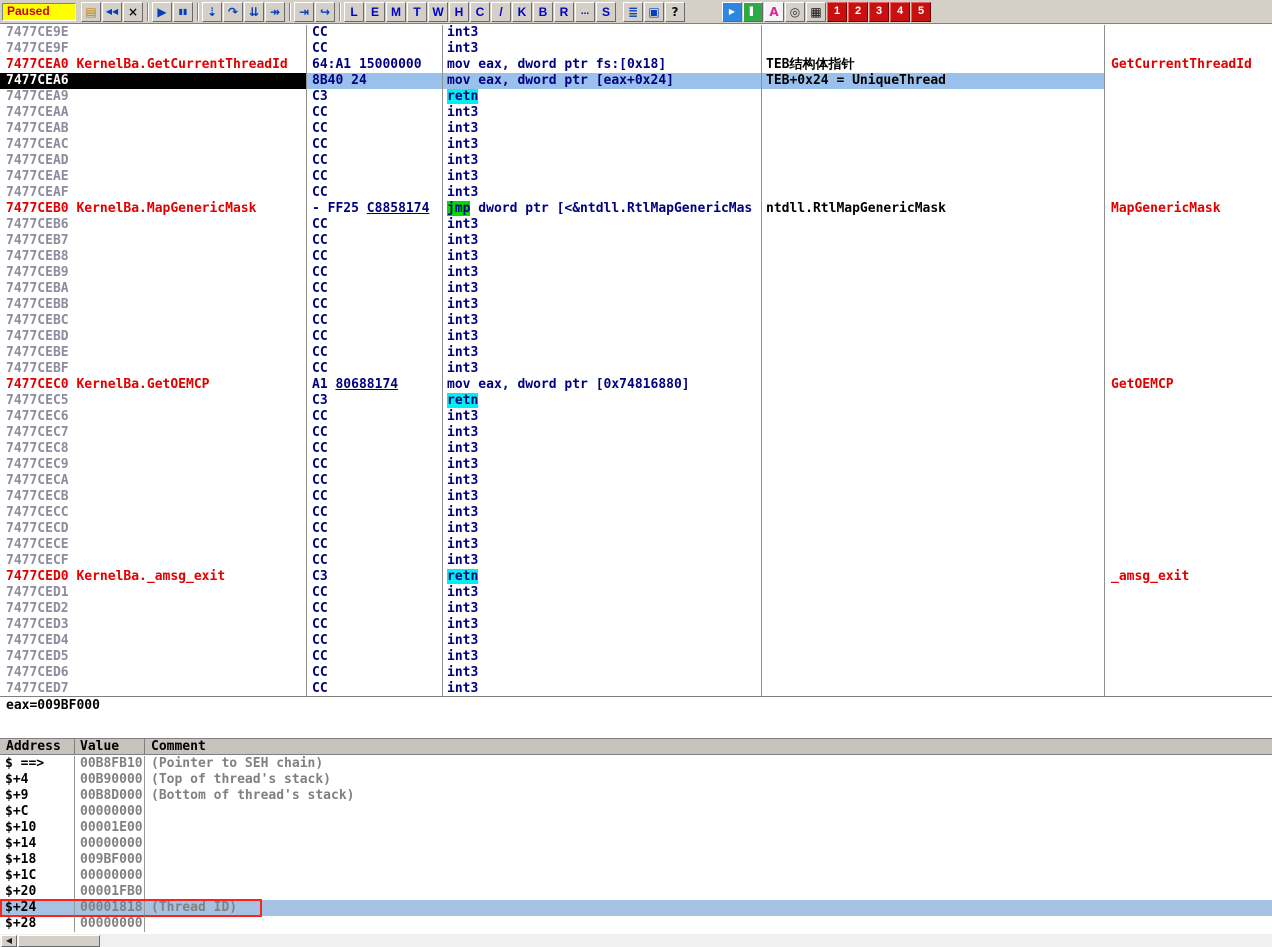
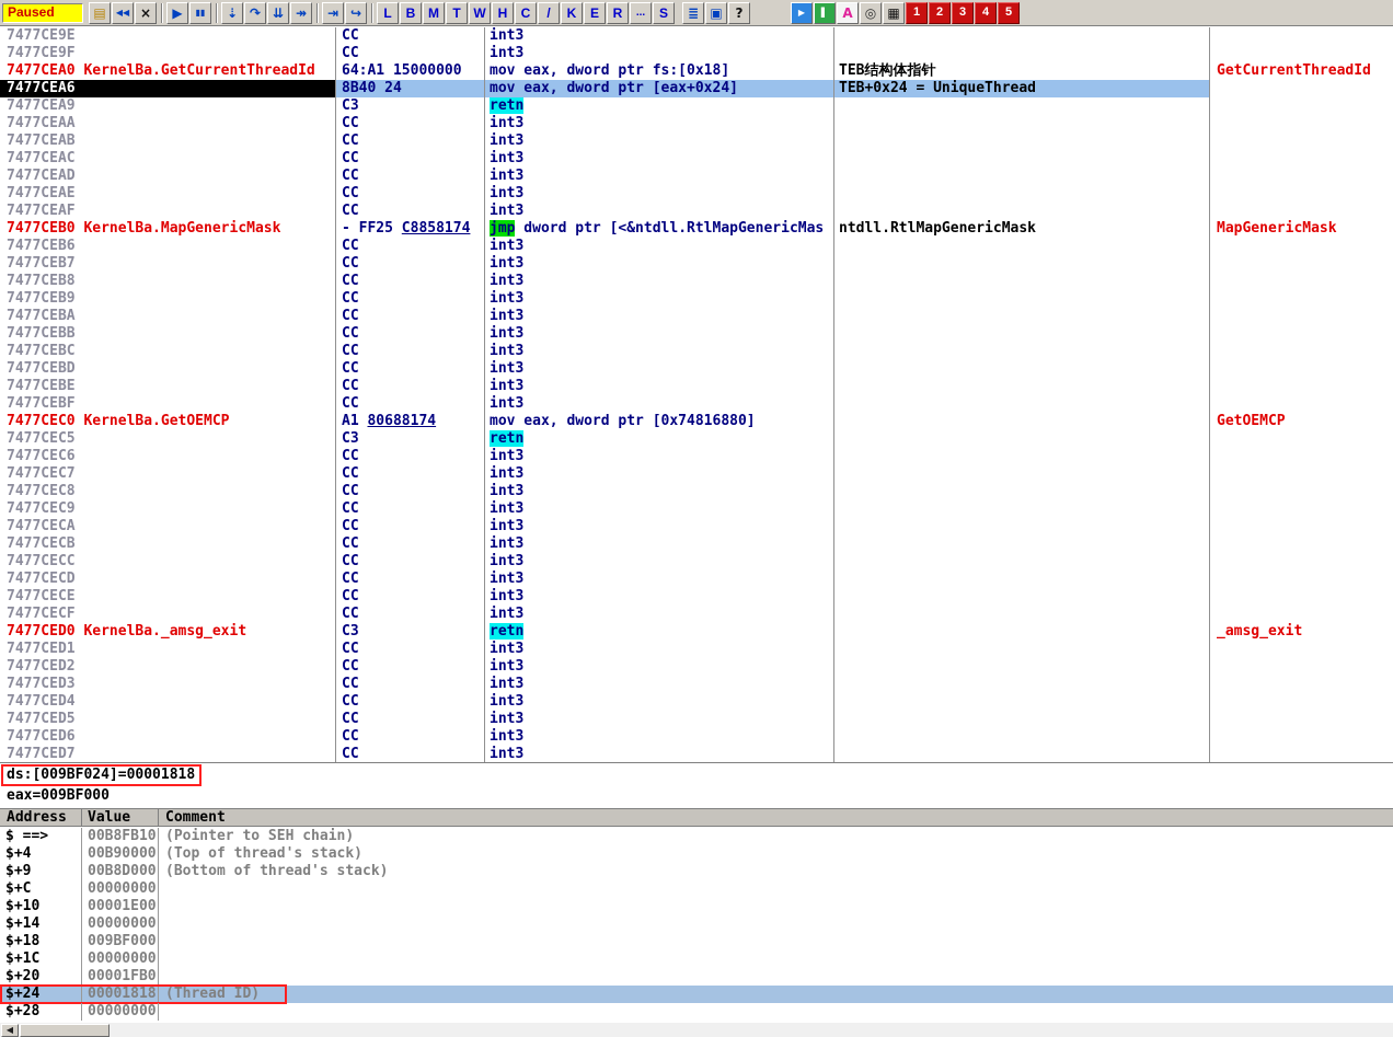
  Paused
  ▤
  ◀◀
  ×
  ▶
  ▮▮
  ⇣
  ↷
  ⇊
  ↠
  ⇥
  ↪
  L
- E
+ B
  M
  T
  W
  H
  C
  /
  K
- B
+ E
  R
  ...
  S
  ≣
  ▣
  ?
  ▶
  ▌
  A
  ◎
  ▦
  1
  2
  3
  4
  5
  7477CE9E
  CC
  int3
  7477CE9F
  CC
  int3
  7477CEA0 KernelBa.GetCurrentThreadId
  64:A1 15000000
  mov eax, dword ptr fs:[0x18]
  TEB结构体指针
  GetCurrentThreadId
  7477CEA6
  8B40 24
  mov eax, dword ptr [eax+0x24]
  TEB+0x24 = UniqueThread
  7477CEA9
  C3
  retn
  7477CEAA
  CC
  int3
  7477CEAB
  CC
  int3
  7477CEAC
  CC
  int3
  7477CEAD
  CC
  int3
  7477CEAE
  CC
  int3
  7477CEAF
  CC
  int3
  7477CEB0 KernelBa.MapGenericMask
  - FF25 C8858174
  jmp dword ptr [<&ntdll.RtlMapGenericMas
  ntdll.RtlMapGenericMask
  MapGenericMask
  7477CEB6
  CC
  int3
  7477CEB7
  CC
  int3
  7477CEB8
  CC
  int3
  7477CEB9
  CC
  int3
  7477CEBA
  CC
  int3
  7477CEBB
  CC
  int3
  7477CEBC
  CC
  int3
  7477CEBD
  CC
  int3
  7477CEBE
  CC
  int3
  7477CEBF
  CC
  int3
  7477CEC0 KernelBa.GetOEMCP
  A1 80688174
  mov eax, dword ptr [0x74816880]
  GetOEMCP
  7477CEC5
  C3
  retn
  7477CEC6
  CC
  int3
  7477CEC7
  CC
  int3
  7477CEC8
  CC
  int3
  7477CEC9
  CC
  int3
  7477CECA
  CC
  int3
  7477CECB
  CC
  int3
  7477CECC
  CC
  int3
  7477CECD
  CC
  int3
  7477CECE
  CC
  int3
  7477CECF
  CC
  int3
  7477CED0 KernelBa._amsg_exit
  C3
  retn
  _amsg_exit
  7477CED1
  CC
  int3
  7477CED2
  CC
  int3
  7477CED3
  CC
  int3
  7477CED4
  CC
  int3
  7477CED5
  CC
  int3
  7477CED6
  CC
  int3
  7477CED7
  CC
  int3
+ ds:[009BF024]=00001818
  eax=009BF000
  Address
  Value
  Comment
  $ ==>
  00B8FB10
  (Pointer to SEH chain)
  $+4
  00B90000
  (Top of thread's stack)
  $+9
  00B8D000
  (Bottom of thread's stack)
  $+C
  00000000
  $+10
  00001E00
  $+14
  00000000
  $+18
  009BF000
  $+1C
  00000000
  $+20
  00001FB0
  $+24
  00001818
  (Thread ID)
  $+28
  00000000
  ◀
